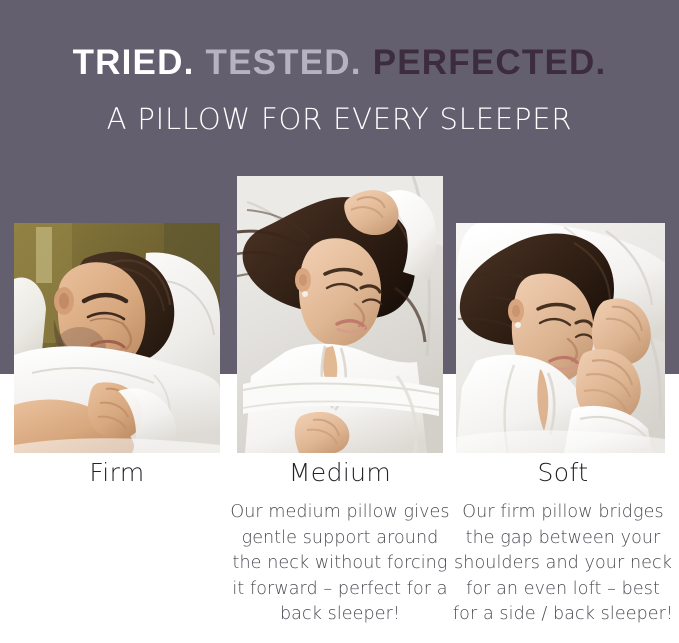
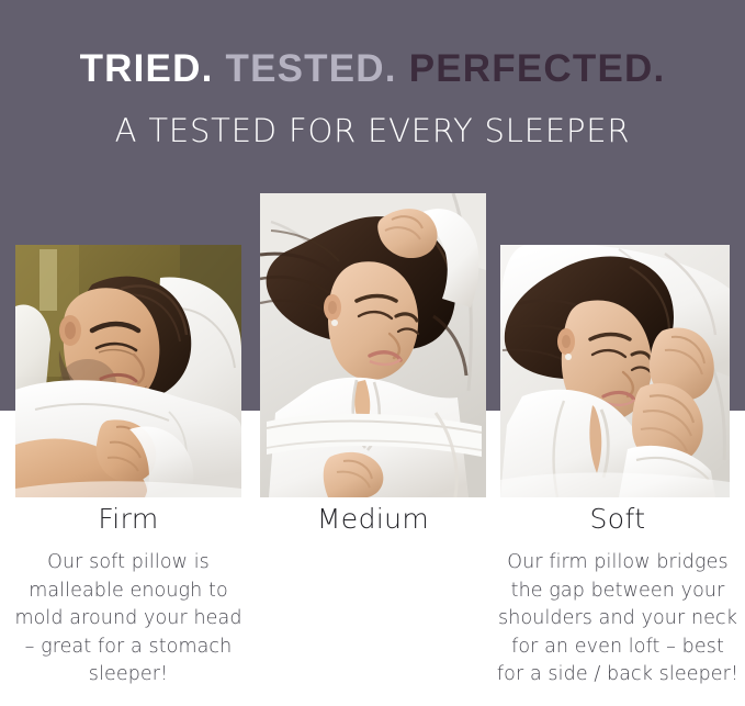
  TRIED. TESTED. PERFECTED.
- A PILLOW FOR EVERY SLEEPER
+ A TESTED FOR EVERY SLEEPER
  Firm
+ Our soft pillow is malleable enough to mold around your head – great for a stomach sleeper!
  Medium
- Our medium pillow gives gentle support around the neck without forcing it forward – perfect for a back sleeper!
  Soft
  Our firm pillow bridges the gap between your shoulders and your neck for an even loft – best for a side / back sleeper!
